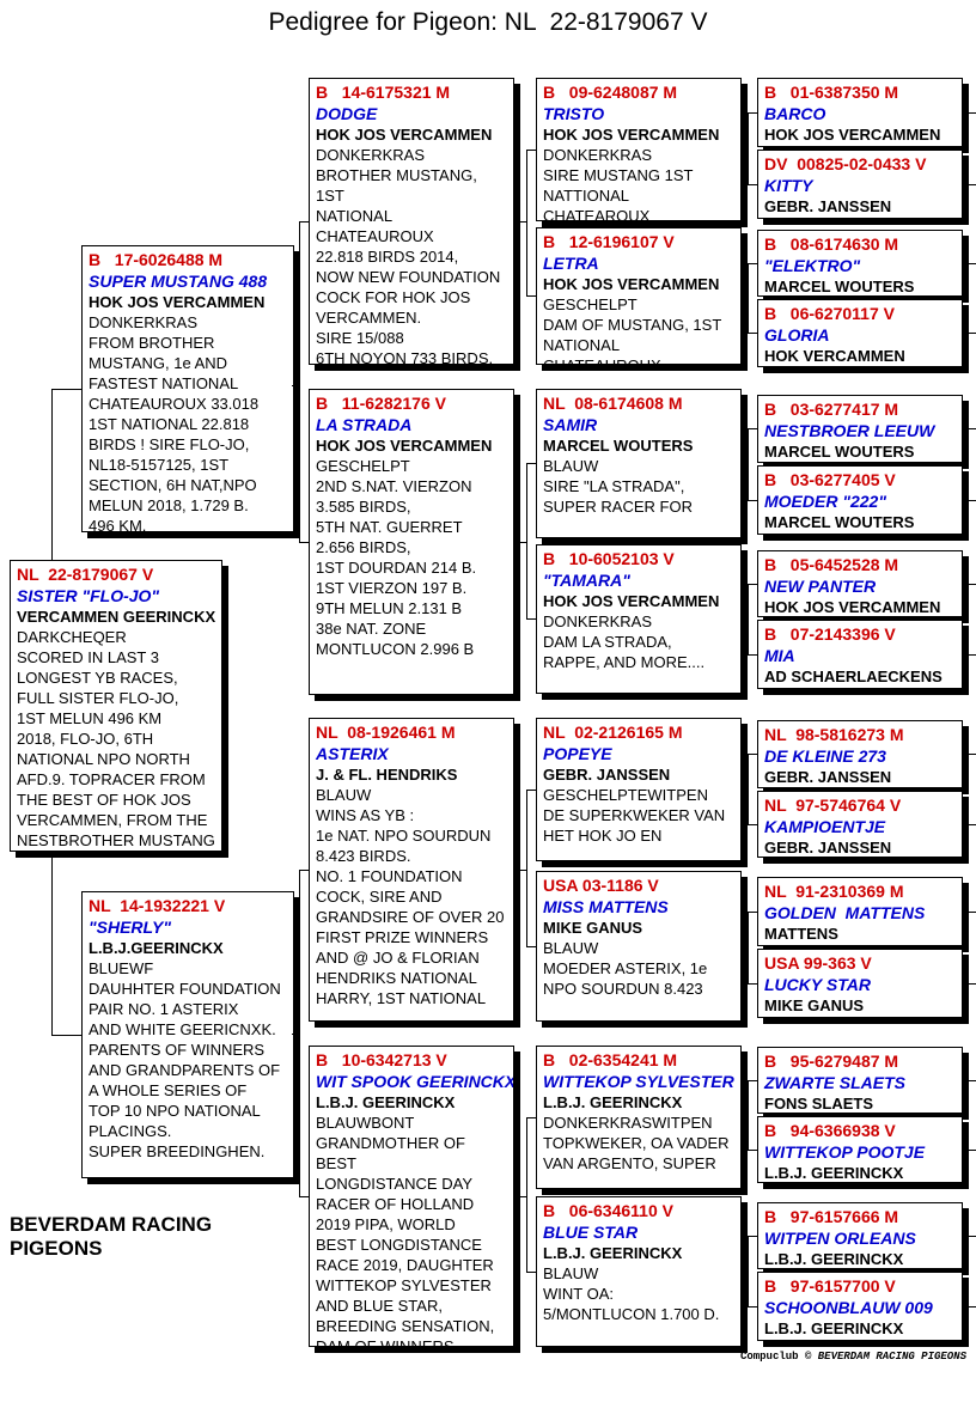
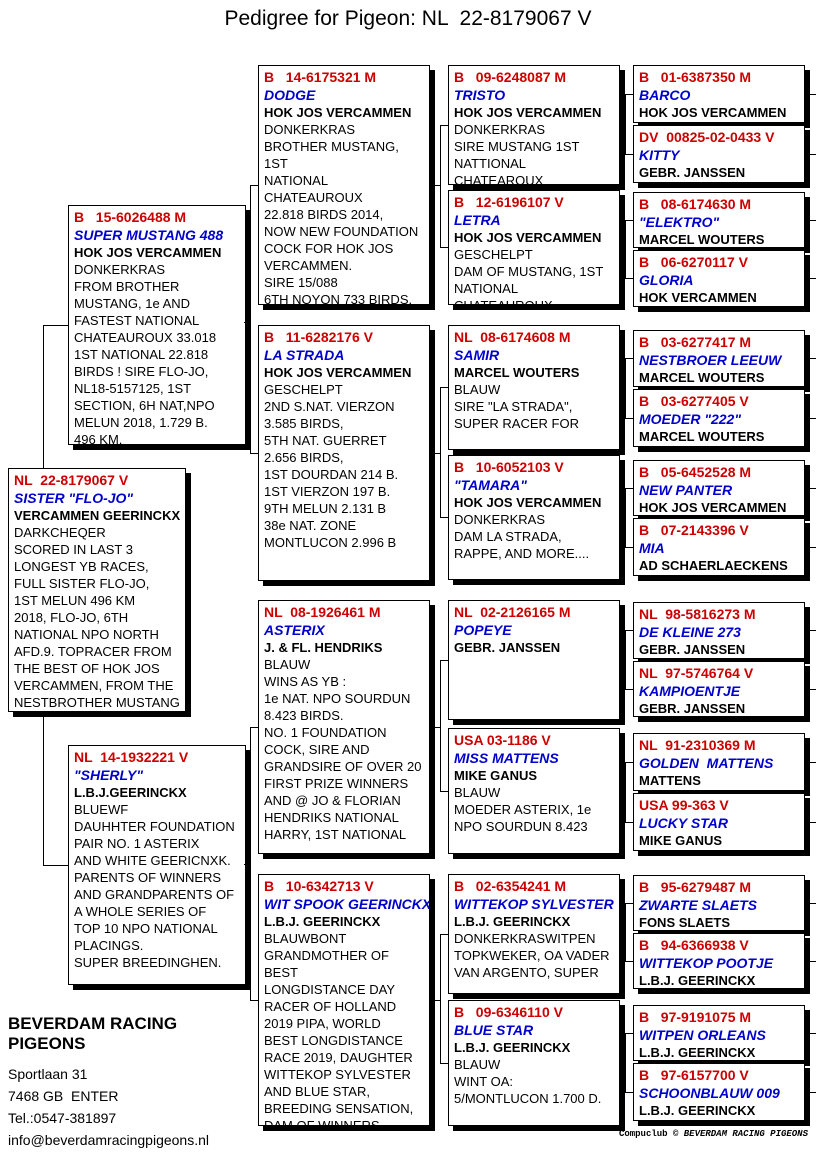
  Pedigree for Pigeon: NL 22-8179067 V
  NL 22-8179067 V
  SISTER "FLO-JO"
  VERCAMMEN GEERINCKX
  DARKCHEQER
  SCORED IN LAST 3
  LONGEST YB RACES,
  FULL SISTER FLO-JO,
  1ST MELUN 496 KM
  2018, FLO-JO, 6TH
  NATIONAL NPO NORTH
  AFD.9. TOPRACER FROM
  THE BEST OF HOK JOS
  VERCAMMEN, FROM THE
  NESTBROTHER MUSTANG
- B 17-6026488 M
+ B 15-6026488 M
  SUPER MUSTANG 488
  HOK JOS VERCAMMEN
  DONKERKRAS
  FROM BROTHER
  MUSTANG, 1e AND
  FASTEST NATIONAL
  CHATEAUROUX 33.018
  1ST NATIONAL 22.818
  BIRDS ! SIRE FLO-JO,
  NL18-5157125, 1ST
  SECTION, 6H NAT,NPO
  MELUN 2018, 1.729 B.
  496 KM.
  NL 14-1932221 V
  "SHERLY"
  L.B.J.GEERINCKX
  BLUEWF
  DAUHHTER FOUNDATION
  PAIR NO. 1 ASTERIX
  AND WHITE GEERICNXK.
  PARENTS OF WINNERS
  AND GRANDPARENTS OF
  A WHOLE SERIES OF
  TOP 10 NPO NATIONAL
  PLACINGS.
  SUPER BREEDINGHEN.
  B 14-6175321 M
  DODGE
  HOK JOS VERCAMMEN
  DONKERKRAS
  BROTHER MUSTANG, 1ST
  NATIONAL CHATEAUROUX
  22.818 BIRDS 2014,
  NOW NEW FOUNDATION
  COCK FOR HOK JOS
  VERCAMMEN.
  SIRE 15/088
  6TH NOYON 733 BIRDS.
  B 11-6282176 V
  LA STRADA
  HOK JOS VERCAMMEN
  GESCHELPT
  2ND S.NAT. VIERZON
  3.585 BIRDS,
  5TH NAT. GUERRET
  2.656 BIRDS,
  1ST DOURDAN 214 B.
  1ST VIERZON 197 B.
  9TH MELUN 2.131 B
  38e NAT. ZONE
  MONTLUCON 2.996 B
  NL 08-1926461 M
  ASTERIX
  J. & FL. HENDRIKS
  BLAUW
  WINS AS YB :
  1e NAT. NPO SOURDUN
  8.423 BIRDS.
  NO. 1 FOUNDATION
  COCK, SIRE AND
  GRANDSIRE OF OVER 20
  FIRST PRIZE WINNERS
  AND @ JO & FLORIAN
  HENDRIKS NATIONAL
  HARRY, 1ST NATIONAL
  B 10-6342713 V
  WIT SPOOK GEERINCKX
  L.B.J. GEERINCKX
  BLAUWBONT
  GRANDMOTHER OF BEST
  LONGDISTANCE DAY
  RACER OF HOLLAND
  2019 PIPA, WORLD
  BEST LONGDISTANCE
  RACE 2019, DAUGHTER
  WITTEKOP SYLVESTER
  AND BLUE STAR,
  BREEDING SENSATION,
  DAM OF WINNERS
  B 09-6248087 M
  TRISTO
  HOK JOS VERCAMMEN
  DONKERKRAS
  SIRE MUSTANG 1ST
  NATTIONAL CHATEAROUX
  B 12-6196107 V
  LETRA
  HOK JOS VERCAMMEN
  GESCHELPT
  DAM OF MUSTANG, 1ST
  NL 08-6174608 M
  SAMIR
  MARCEL WOUTERS
  BLAUW
  SIRE "LA STRADA",
  SUPER RACER FOR
  B 10-6052103 V
  "TAMARA"
  HOK JOS VERCAMMEN
  DONKERKRAS
  DAM LA STRADA,
  RAPPE, AND MORE....
  NL 02-2126165 M
  POPEYE
  GEBR. JANSSEN
- GESCHELPTEWITPEN
- DE SUPERKWEKER VAN
- HET HOK JO EN
  USA 03-1186 V
  MISS MATTENS
  MIKE GANUS
  BLAUW
  MOEDER ASTERIX, 1e
  NPO SOURDUN 8.423
  B 02-6354241 M
  WITTEKOP SYLVESTER
  L.B.J. GEERINCKX
  DONKERKRASWITPEN
  TOPKWEKER, OA VADER
  VAN ARGENTO, SUPER
- B 06-6346110 V
+ B 09-6346110 V
  BLUE STAR
  L.B.J. GEERINCKX
  BLAUW
  WINT OA:
  5/MONTLUCON 1.700 D.
  B 01-6387350 M
  BARCO
  HOK JOS VERCAMMEN
  DV 00825-02-0433 V
  KITTY
  GEBR. JANSSEN
  B 08-6174630 M
  "ELEKTRO"
  MARCEL WOUTERS
  B 06-6270117 V
  GLORIA
  HOK VERCAMMEN
  B 03-6277417 M
  NESTBROER LEEUW
  MARCEL WOUTERS
  B 03-6277405 V
  MOEDER "222"
  MARCEL WOUTERS
  B 05-6452528 M
  NEW PANTER
  HOK JOS VERCAMMEN
  B 07-2143396 V
  MIA
  AD SCHAERLAECKENS
  NL 98-5816273 M
  DE KLEINE 273
  GEBR. JANSSEN
  NL 97-5746764 V
  KAMPIOENTJE
  GEBR. JANSSEN
  NL 91-2310369 M
  GOLDEN MATTENS
  MATTENS
  USA 99-363 V
  LUCKY STAR
  MIKE GANUS
  B 95-6279487 M
  ZWARTE SLAETS
  FONS SLAETS
  B 94-6366938 V
  WITTEKOP POOTJE
  L.B.J. GEERINCKX
- B 97-6157666 M
+ B 97-9191075 M
  WITPEN ORLEANS
  L.B.J. GEERINCKX
  B 97-6157700 V
  SCHOONBLAUW 009
  L.B.J. GEERINCKX
  BEVERDAM RACING PIGEONS
+ Sportlaan 31
+ 7468 GB ENTER
+ Tel.:0547-381897
+ info@beverdamracingpigeons.nl
  Compuclub © BEVERDAM RACING PIGEONS
